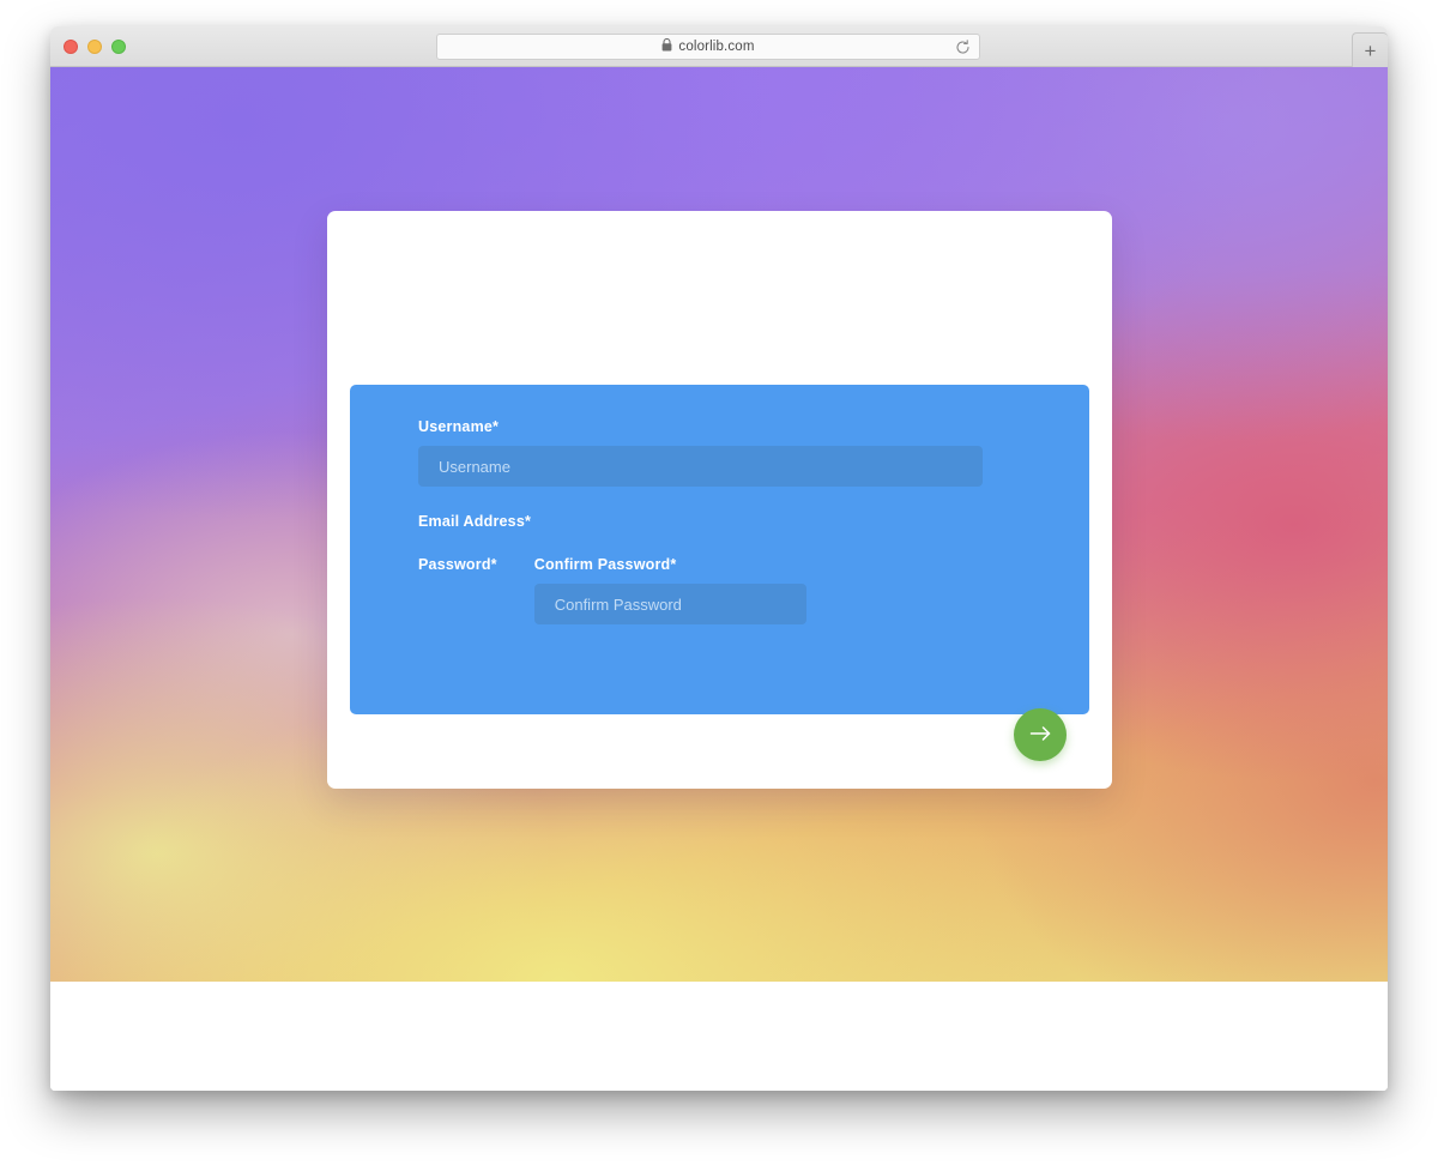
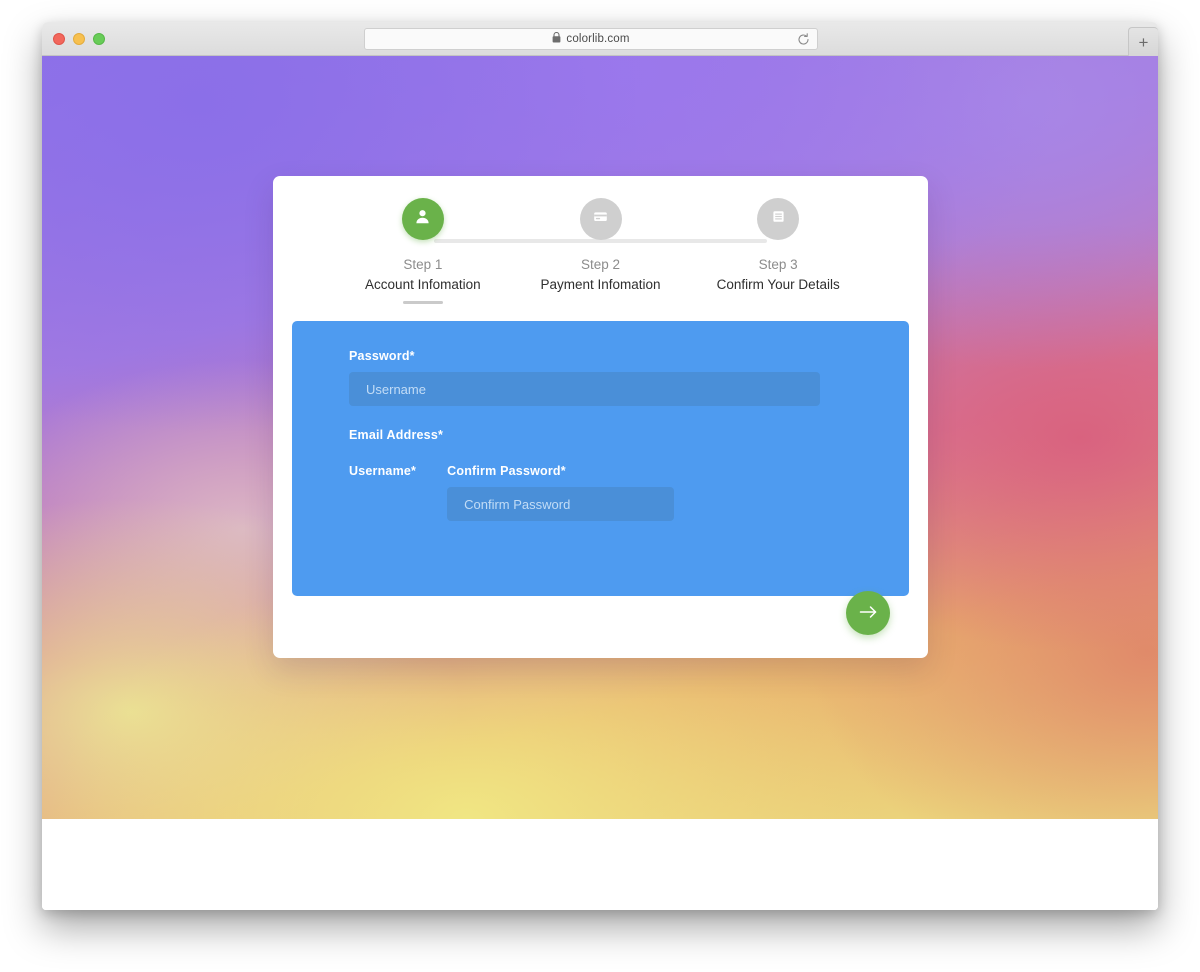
  colorlib.com
  +
+ Step 1
+ Account Infomation
+ Step 2
+ Payment Infomation
+ Step 3
+ Confirm Your Details
- Username*
+ Password*
  Username
  Email Address*
- Password*
+ Username*
  Confirm Password*
  Confirm Password
